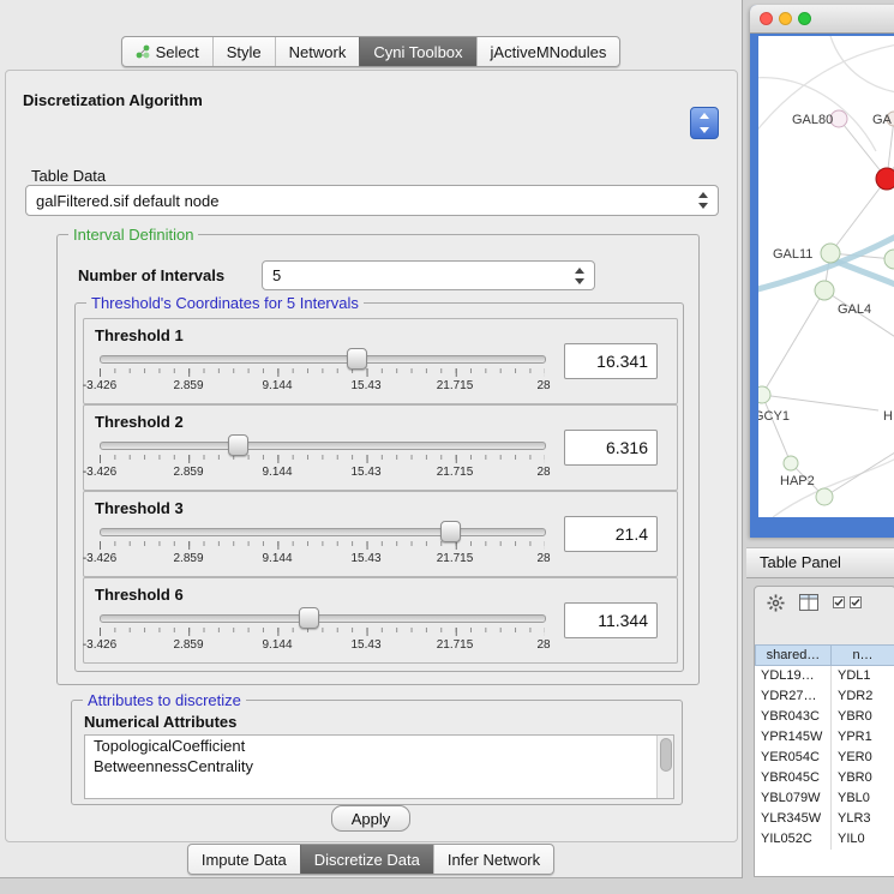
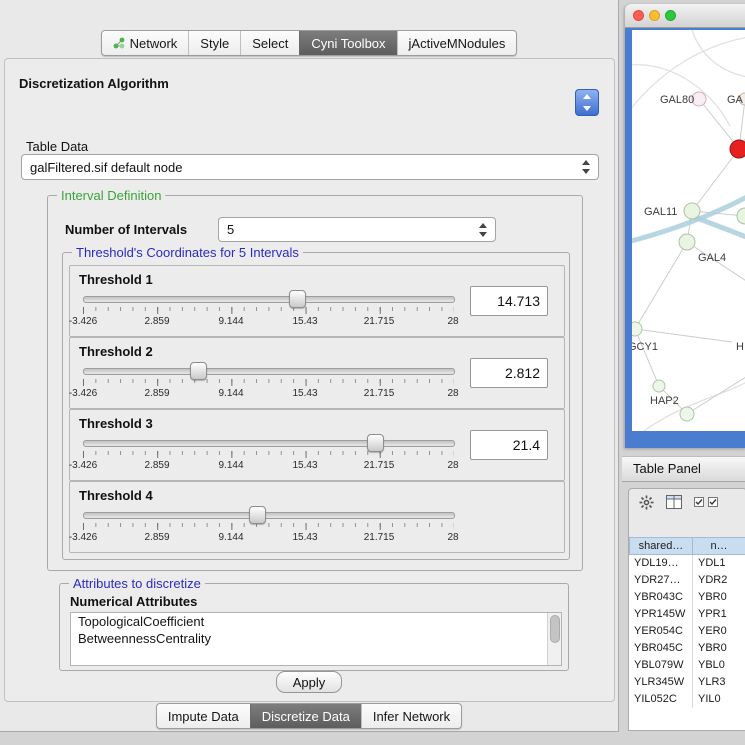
- Select
+ Network
  Style
- Network
+ Select
  Cyni Toolbox
  jActiveMNodules
  Discretization Algorithm
  Table Data
  galFiltered.sif default node
  Interval Definition
  Number of Intervals
  5
  Threshold's Coordinates for 5 Intervals
  Threshold 1
  -3.426
  2.859
  9.144
  15.43
  21.715
  28
- 16.341
+ 14.713
  Threshold 2
  -3.426
  2.859
  9.144
  15.43
  21.715
  28
- 6.316
+ 2.812
  Threshold 3
  -3.426
  2.859
  9.144
  15.43
  21.715
  28
  21.4
- Threshold 6
+ Threshold 4
  -3.426
  2.859
  9.144
  15.43
  21.715
  28
- 11.344
  Attributes to discretize
  Numerical Attributes
  TopologicalCoefficient
  BetweennessCentrality
  Apply
  Impute Data
  Discretize Data
  Infer Network
  GAL80
  GA
  GAL11
  GAL4
  GCY1
  H
  HAP2
  Table Panel
  shared…
  n…
  YDL19…
  YDL1
  YDR27…
  YDR2
  YBR043C
  YBR0
  YPR145W
  YPR1
  YER054C
  YER0
  YBR045C
  YBR0
  YBL079W
  YBL0
  YLR345W
  YLR3
  YIL052C
  YIL0
